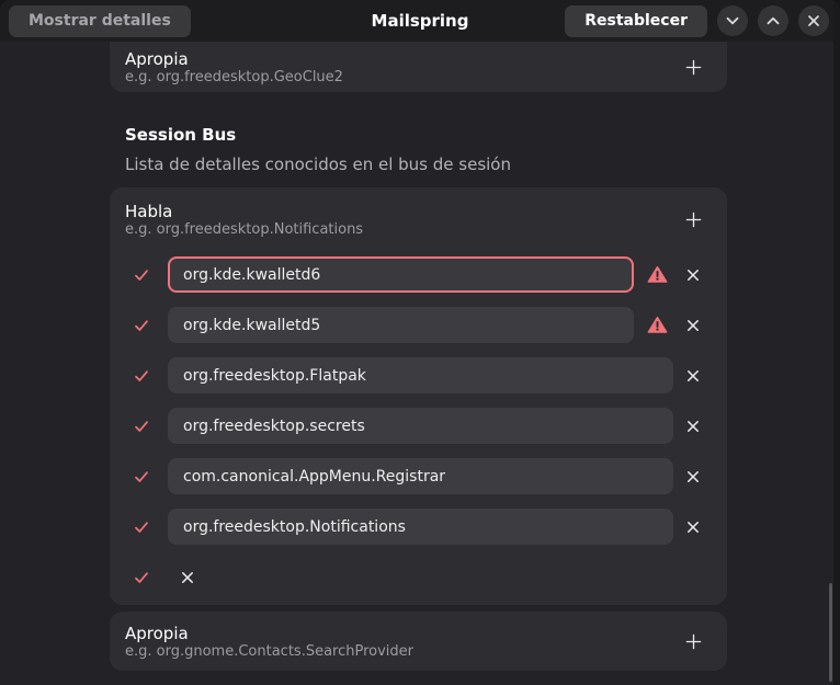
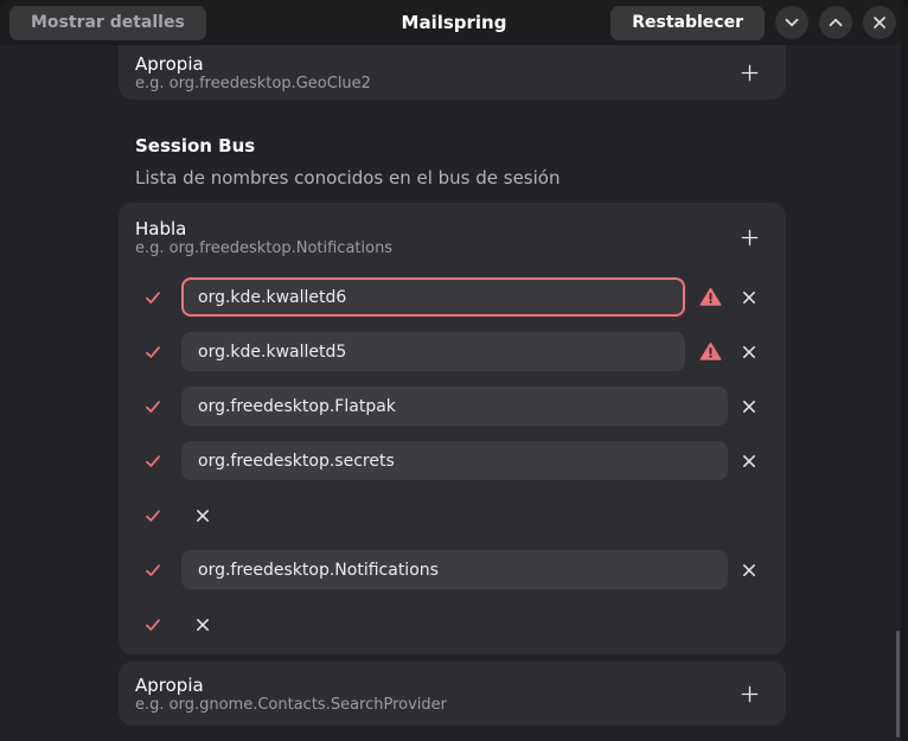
  Mostrar detalles
  Mailspring
  Restablecer
  Apropia
  e.g. org.freedesktop.GeoClue2
  Session Bus
- Lista de detalles conocidos en el bus de sesión
+ Lista de nombres conocidos en el bus de sesión
  Habla
  e.g. org.freedesktop.Notifications
  org.kde.kwalletd6
  org.kde.kwalletd5
  org.freedesktop.Flatpak
  org.freedesktop.secrets
- com.canonical.AppMenu.Registrar
  org.freedesktop.Notifications
  Apropia
  e.g. org.gnome.Contacts.SearchProvider
